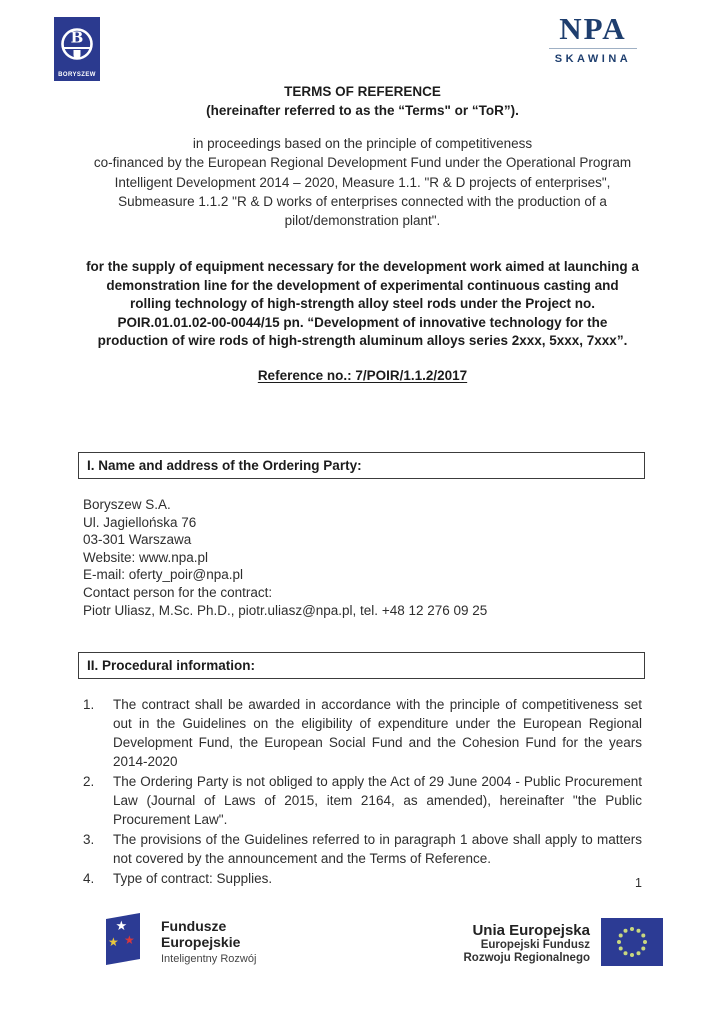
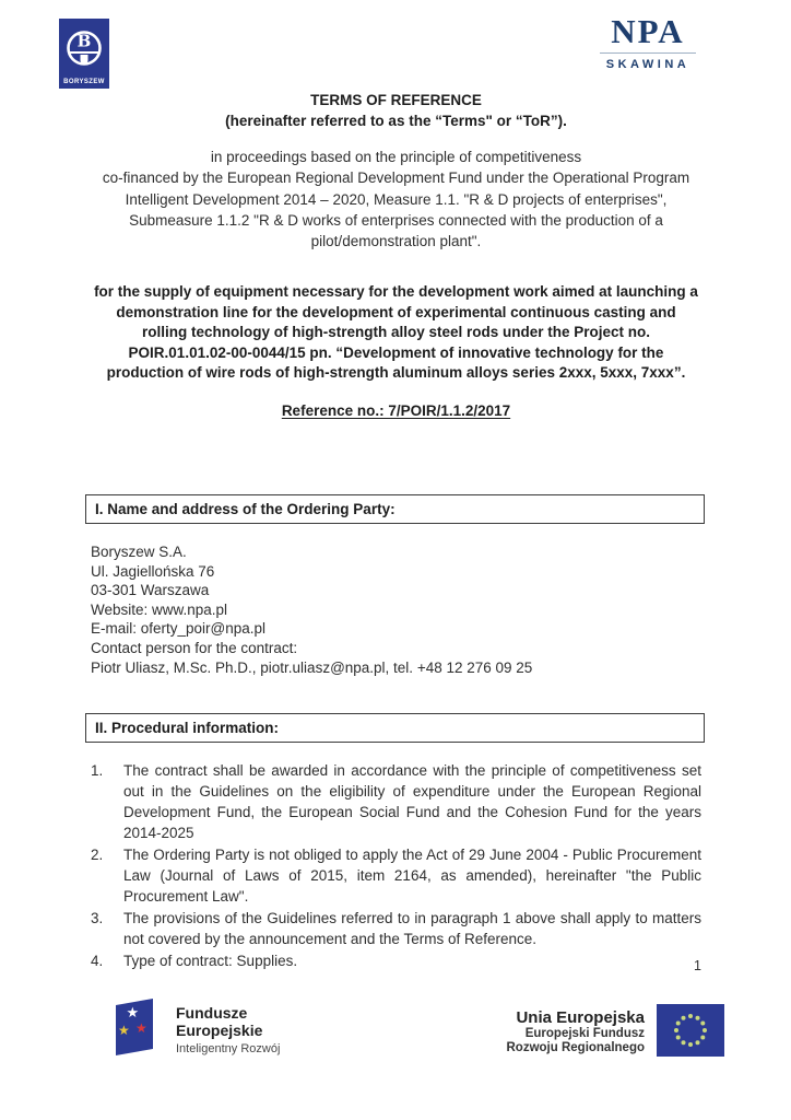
  B
  NPA
  SKAWINA
  TERMS OF REFERENCE
  (hereinafter referred to as the “Terms" or “ToR”).
  in proceedings based on the principle of competitiveness
  co-financed by the European Regional Development Fund under the Operational Program
  Intelligent Development 2014 – 2020, Measure 1.1. "R & D projects of enterprises",
  Submeasure 1.1.2 "R & D works of enterprises connected with the production of a
  pilot/demonstration plant".
  for the supply of equipment necessary for the development work aimed at launching a
  demonstration line for the development of experimental continuous casting and
  rolling technology of high-strength alloy steel rods under the Project no.
  POIR.01.01.02-00-0044/15 pn. “Development of innovative technology for the
  production of wire rods of high-strength aluminum alloys series 2xxx, 5xxx, 7xxx”.
  Reference no.: 7/POIR/1.1.2/2017
  I. Name and address of the Ordering Party:
  Boryszew S.A.
  Ul. Jagiellońska 76
  03-301 Warszawa
  Website: www.npa.pl
  E-mail: oferty_poir@npa.pl
  Contact person for the contract:
  Piotr Uliasz, M.Sc. Ph.D., piotr.uliasz@npa.pl, tel. +48 12 276 09 25
  II. Procedural information:
  1.
- The contract shall be awarded in accordance with the principle of competitiveness set out in the Guidelines on the eligibility of expenditure under the European Regional Development Fund, the European Social Fund and the Cohesion Fund for the years 2014-2020
+ The contract shall be awarded in accordance with the principle of competitiveness set out in the Guidelines on the eligibility of expenditure under the European Regional Development Fund, the European Social Fund and the Cohesion Fund for the years 2014-2025
  2.
  The Ordering Party is not obliged to apply the Act of 29 June 2004 - Public Procurement Law (Journal of Laws of 2015, item 2164, as amended), hereinafter "the Public Procurement Law".
  3.
  The provisions of the Guidelines referred to in paragraph 1 above shall apply to matters not covered by the announcement and the Terms of Reference.
  4.
  Type of contract: Supplies.
  1
  ★
  ★
  ★
  Fundusze
  Europejskie
  Inteligentny Rozwój
  Unia Europejska
  Europejski Fundusz
  Rozwoju Regionalnego
